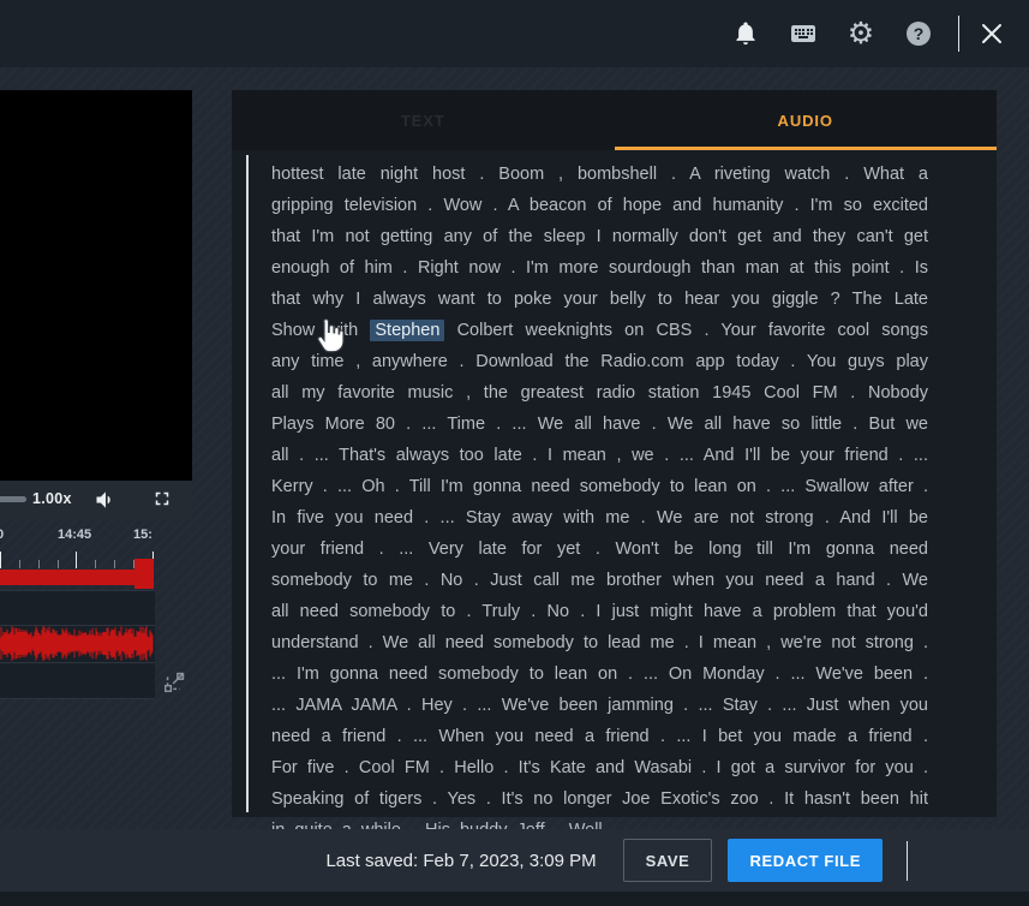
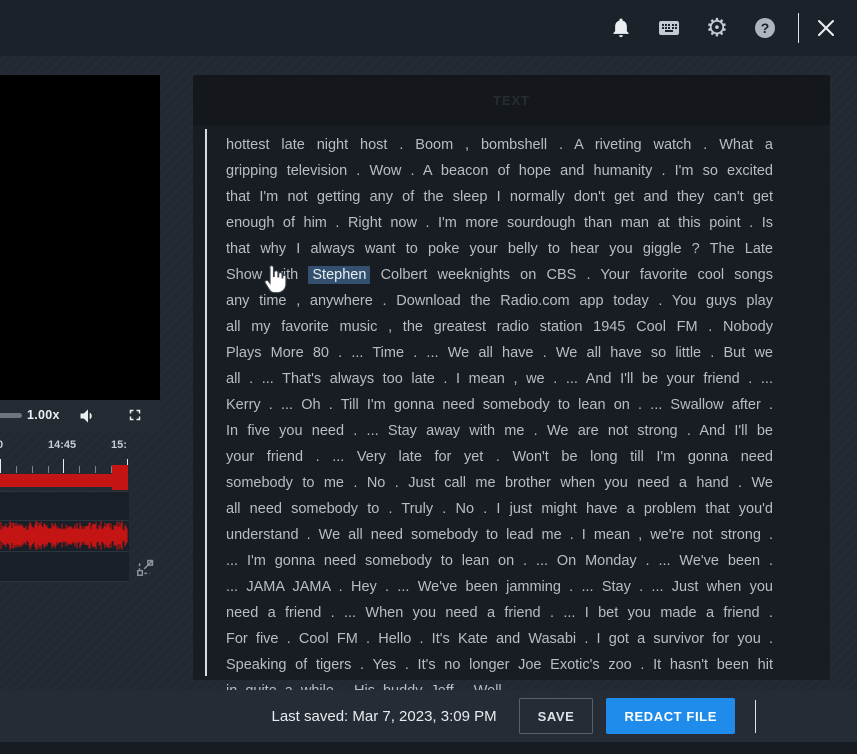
  ⚙
  ?
  1.00x
  0
  14:45
  15:
- AUDIO
  hottest late night host . Boom , bombshell . A riveting watch . What a gripping television . Wow . A beacon of hope and humanity . I'm so excited that I'm not getting any of the sleep I normally don't get and they can't get enough of him . Right now . I'm more sourdough than man at this point . Is that why I always want to poke your belly to hear you giggle ? The Late Showth Stephen Colbert weeknights on CBS . Your favorite cool songs any time , anywhere . Download the Radio.com app today . You guys play all my favorite music , the greatest radio station 1945 Cool FM . Nobody Plays More 80 . ... Time . ... We all have . We all have so little . But we all . ... That's always too late . I mean , we . ... And I'll be your friend . ... Kerry . ... Oh . Till I'm gonna need somebody to lean on . ... Swallow after . In five you need . ... Stay away with me . We are not strong . And I'll be your friend . ... Very late for yet . Won't be long till I'm gonna need somebody to me . No . Just call me brother when you need a hand . We all need somebody to . Truly . No . I just might have a problem that you'd understand . We all need somebody to lead me . I mean , we're not strong . ... I'm gonna need somebody to lean on . ... On Monday . ... We've been . ... JAMA JAMA . Hey . ... We've been jamming . ... Stay . ... Just when you need a friend . ... When you need a friend . ... I bet you made a friend . For five . Cool FM . Hello . It's Kate and Wasabi . I got a survivor for you . Speaking of tigers . Yes . It's no longer Joe Exotic's zoo . It hasn't been hit
- Last saved: Feb 7, 2023, 3:09 PM
+ Last saved: Mar 7, 2023, 3:09 PM
  SAVE
  REDACT FILE
